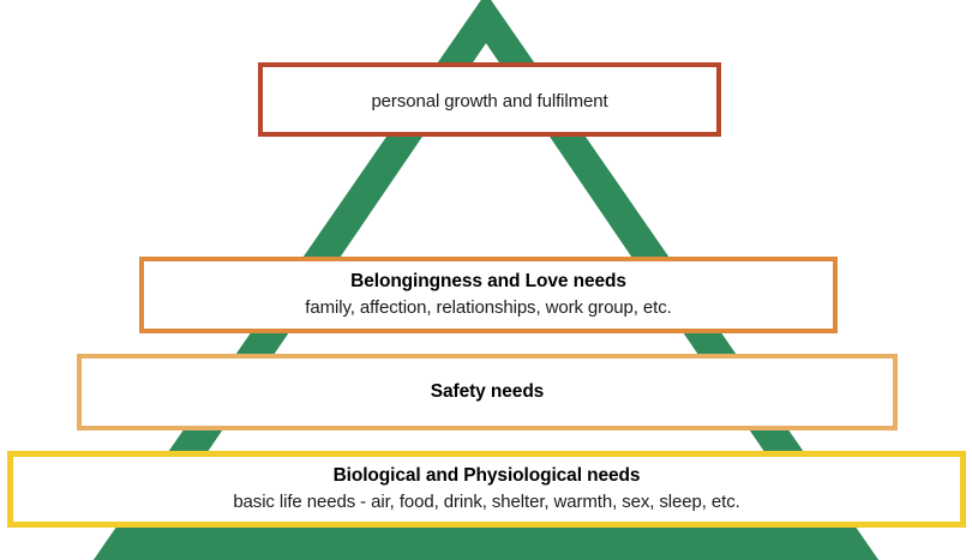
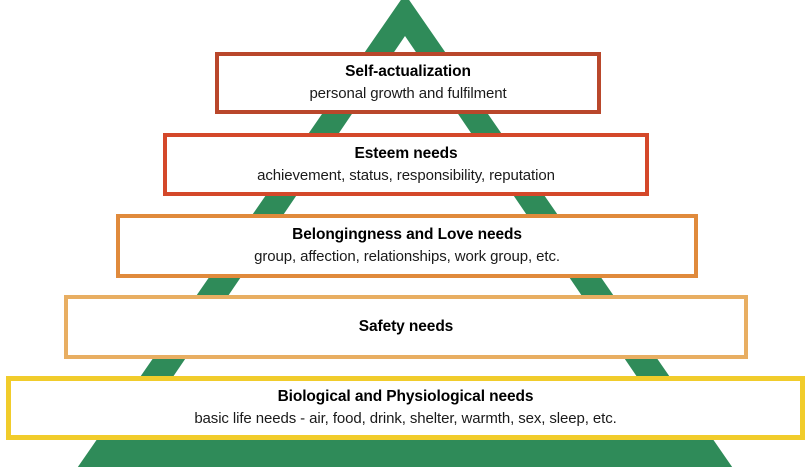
+ Self-actualization
  personal growth and fulfilment
+ Esteem needs
+ achievement, status, responsibility, reputation
  Belongingness and Love needs
- family, affection, relationships, work group, etc.
+ group, affection, relationships, work group, etc.
  Safety needs
  Biological and Physiological needs
  basic life needs - air, food, drink, shelter, warmth, sex, sleep, etc.
